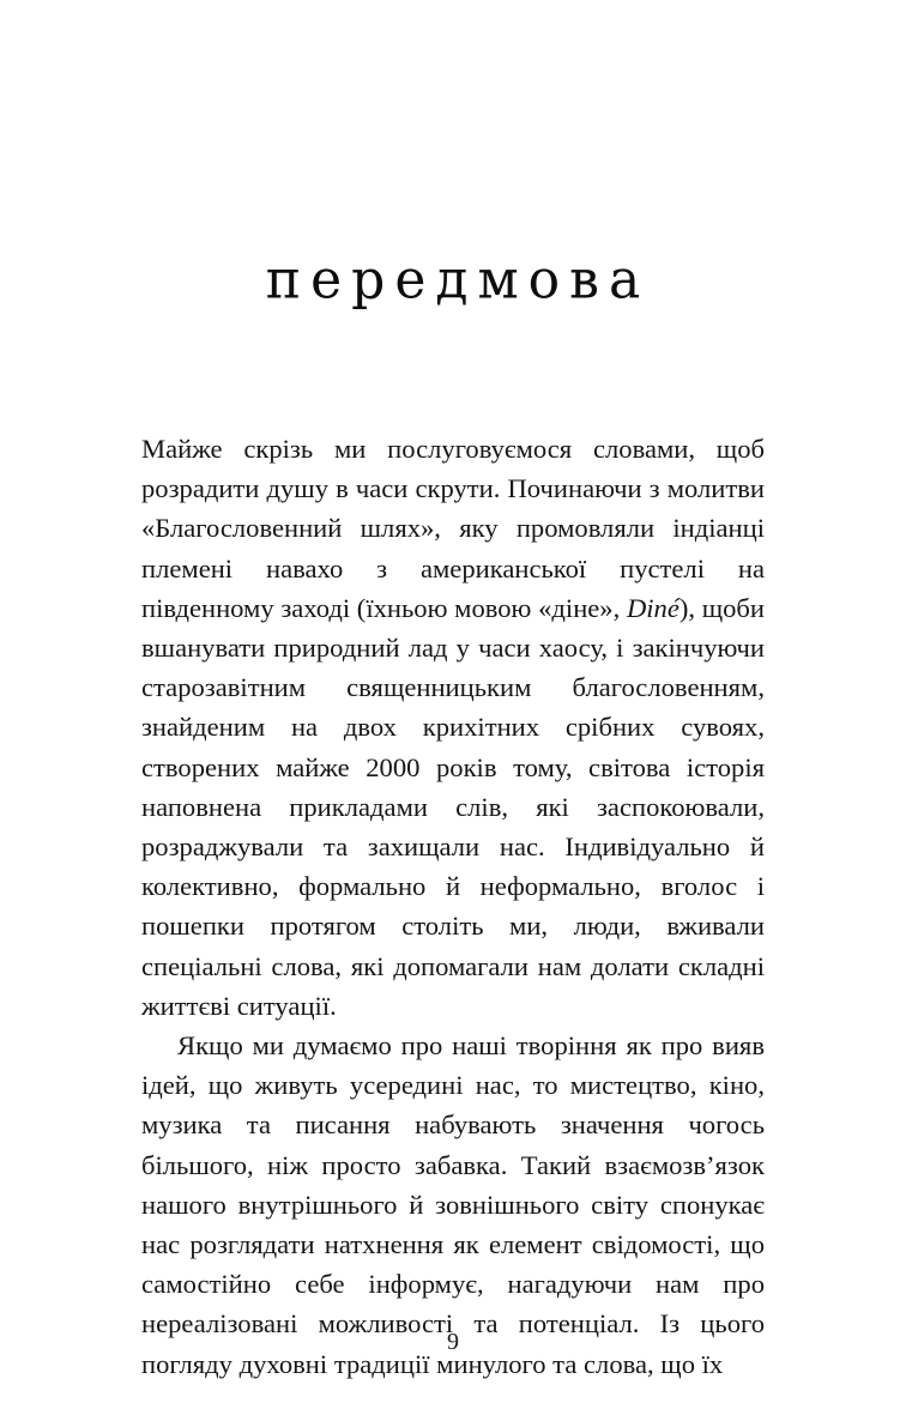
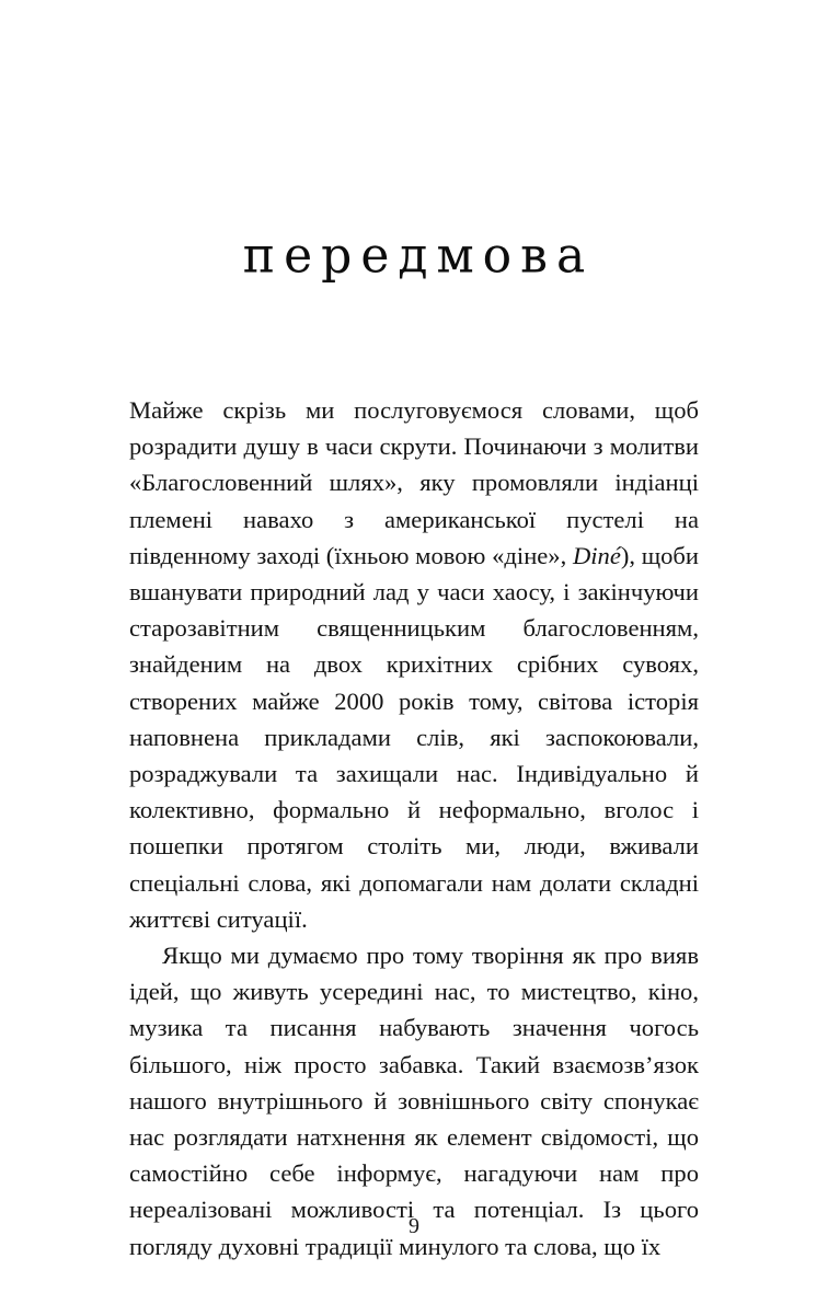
  передмова
  Майже скрізь ми послуговуємося словами, щоб розрадити душу в часи скрути. Починаючи з молитви «Благословенний шлях», яку промовляли індіанці племені навахо з американської пустелі на південному заході (їхньою мовою «діне», Diné), щоби вшанувати природний лад у часи хаосу, і закінчуючи старозавітним священницьким благословенням, знайденим на двох крихітних срібних сувоях, створених майже 2000 років тому, світова історія наповнена прикладами слів, які заспокоювали, розраджували та захищали нас. Індивідуально й колективно, формально й неформально, вголос і пошепки протягом століть ми, люди, вживали спеціальні слова, які допомагали нам долати складні життєві ситуації.
- Якщо ми думаємо про наші творіння як про вияв ідей, що живуть усередині нас, то мистецтво, кіно, музика та писання набувають значення чогось більшого, ніж просто забавка. Такий взаємозв’язок нашого внутрішнього й зовнішнього світу спонукає нас розглядати натхнення як елемент свідомості, що самостійно себе інформує, нагадуючи нам про нереалізовані можливості та потенціал. Із цього погляду духовні традиції минулого та слова, що їх
+ Якщо ми думаємо про тому творіння як про вияв ідей, що живуть усередині нас, то мистецтво, кіно, музика та писання набувають значення чогось більшого, ніж просто забавка. Такий взаємозв’язок нашого внутрішнього й зовнішнього світу спонукає нас розглядати натхнення як елемент свідомості, що самостійно себе інформує, нагадуючи нам про нереалізовані можливості та потенціал. Із цього погляду духовні традиції минулого та слова, що їх
  9
